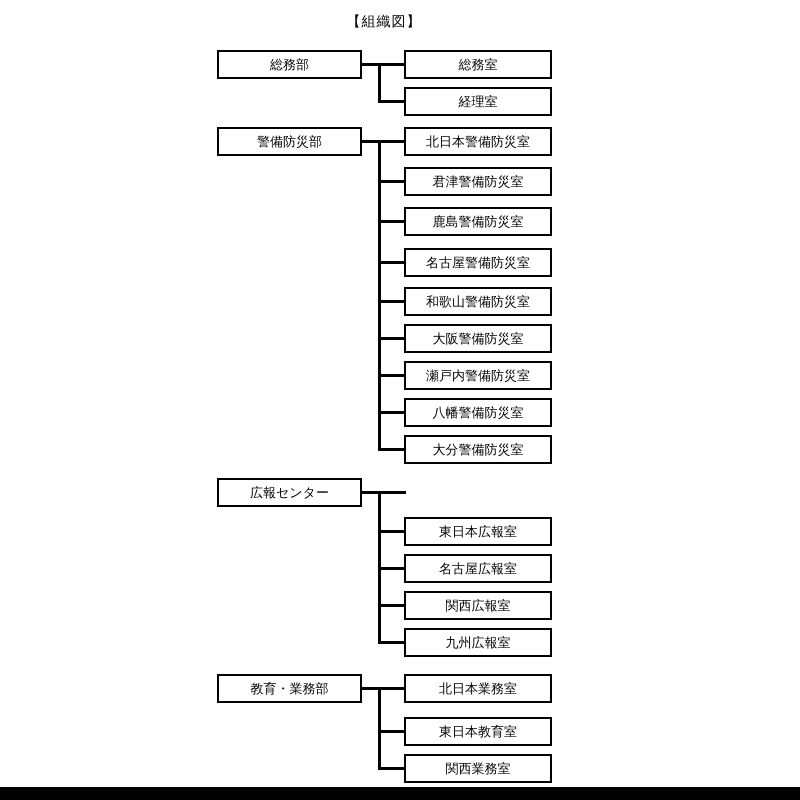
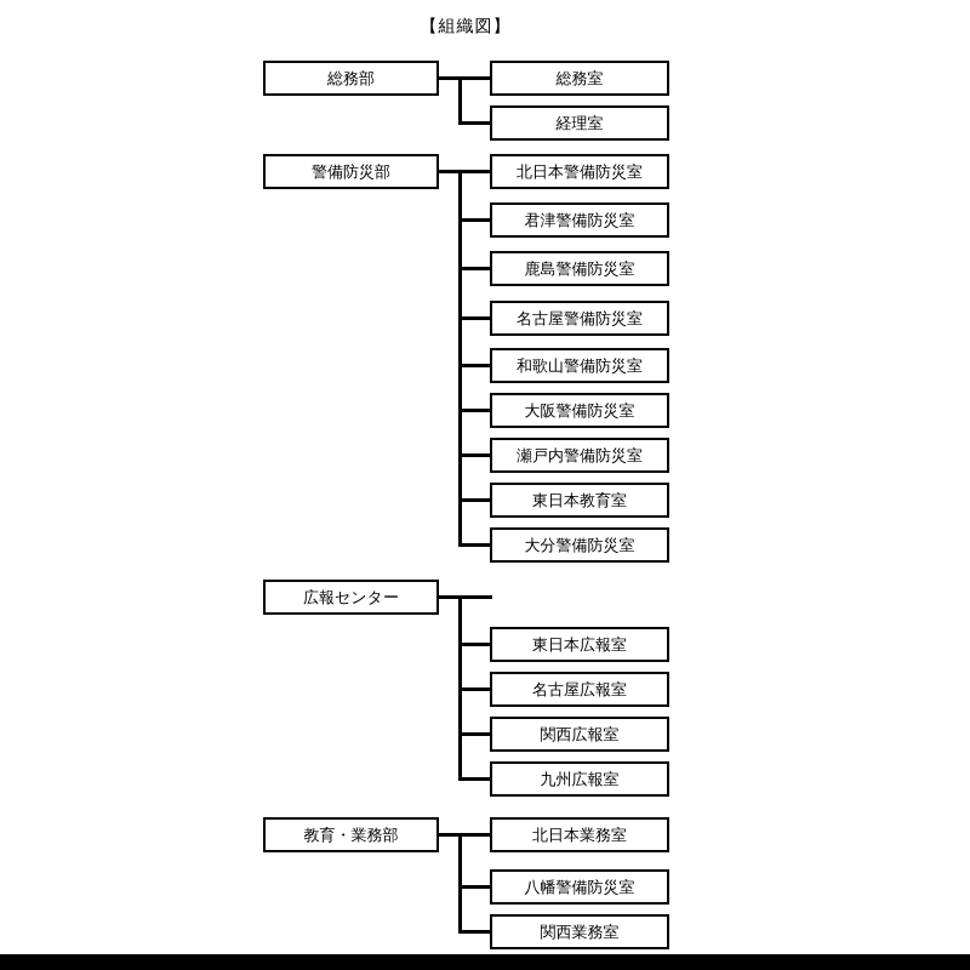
  【組織図】
  総務部
  総務室
  経理室
  警備防災部
  北日本警備防災室
  君津警備防災室
  鹿島警備防災室
  名古屋警備防災室
  和歌山警備防災室
  大阪警備防災室
  瀬戸内警備防災室
- 八幡警備防災室
+ 東日本教育室
  大分警備防災室
  広報センター
  東日本広報室
  名古屋広報室
  関西広報室
  九州広報室
  教育・業務部
  北日本業務室
- 東日本教育室
+ 八幡警備防災室
  関西業務室
